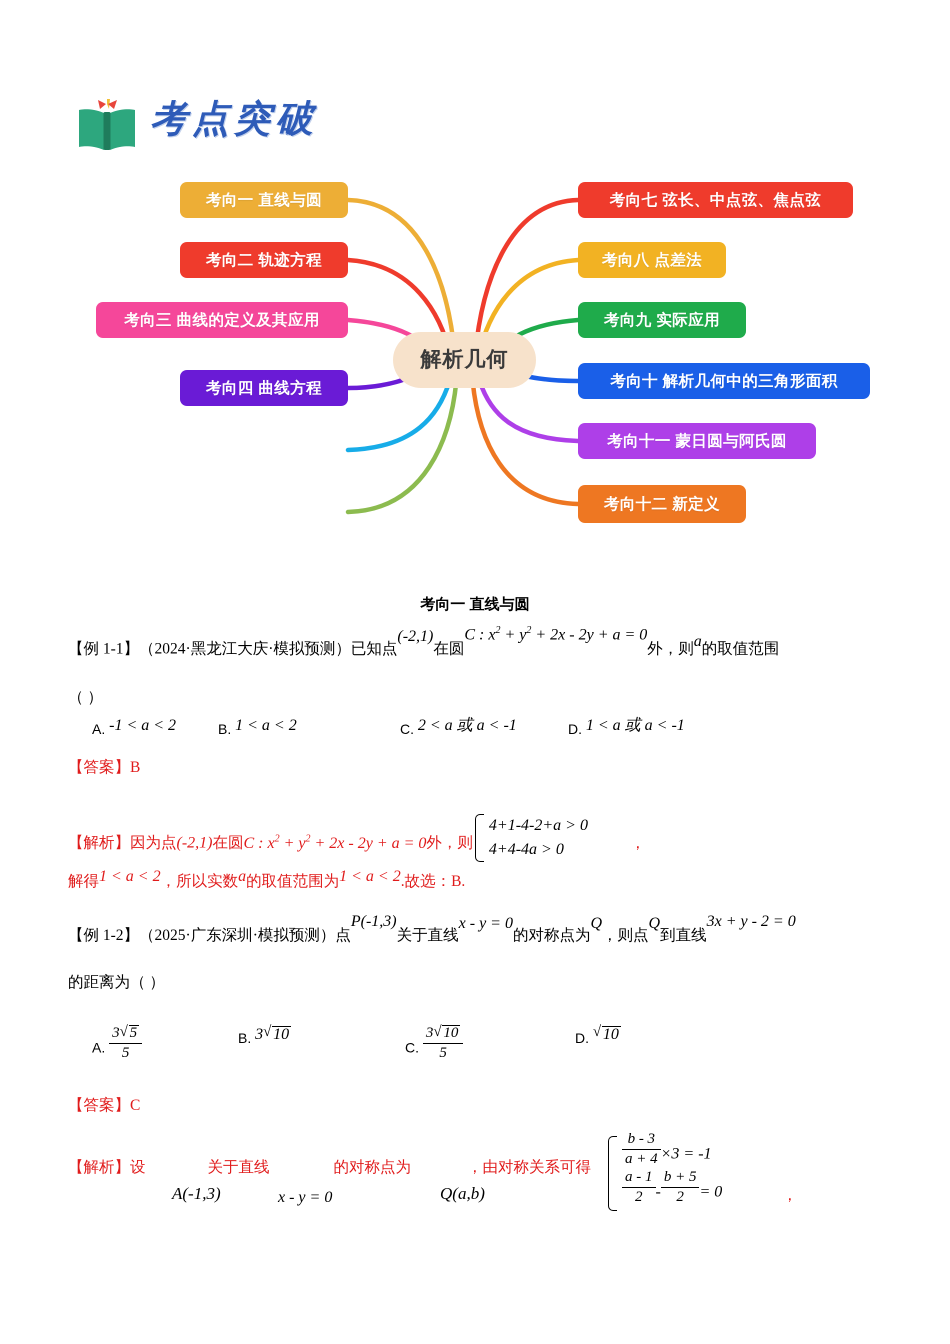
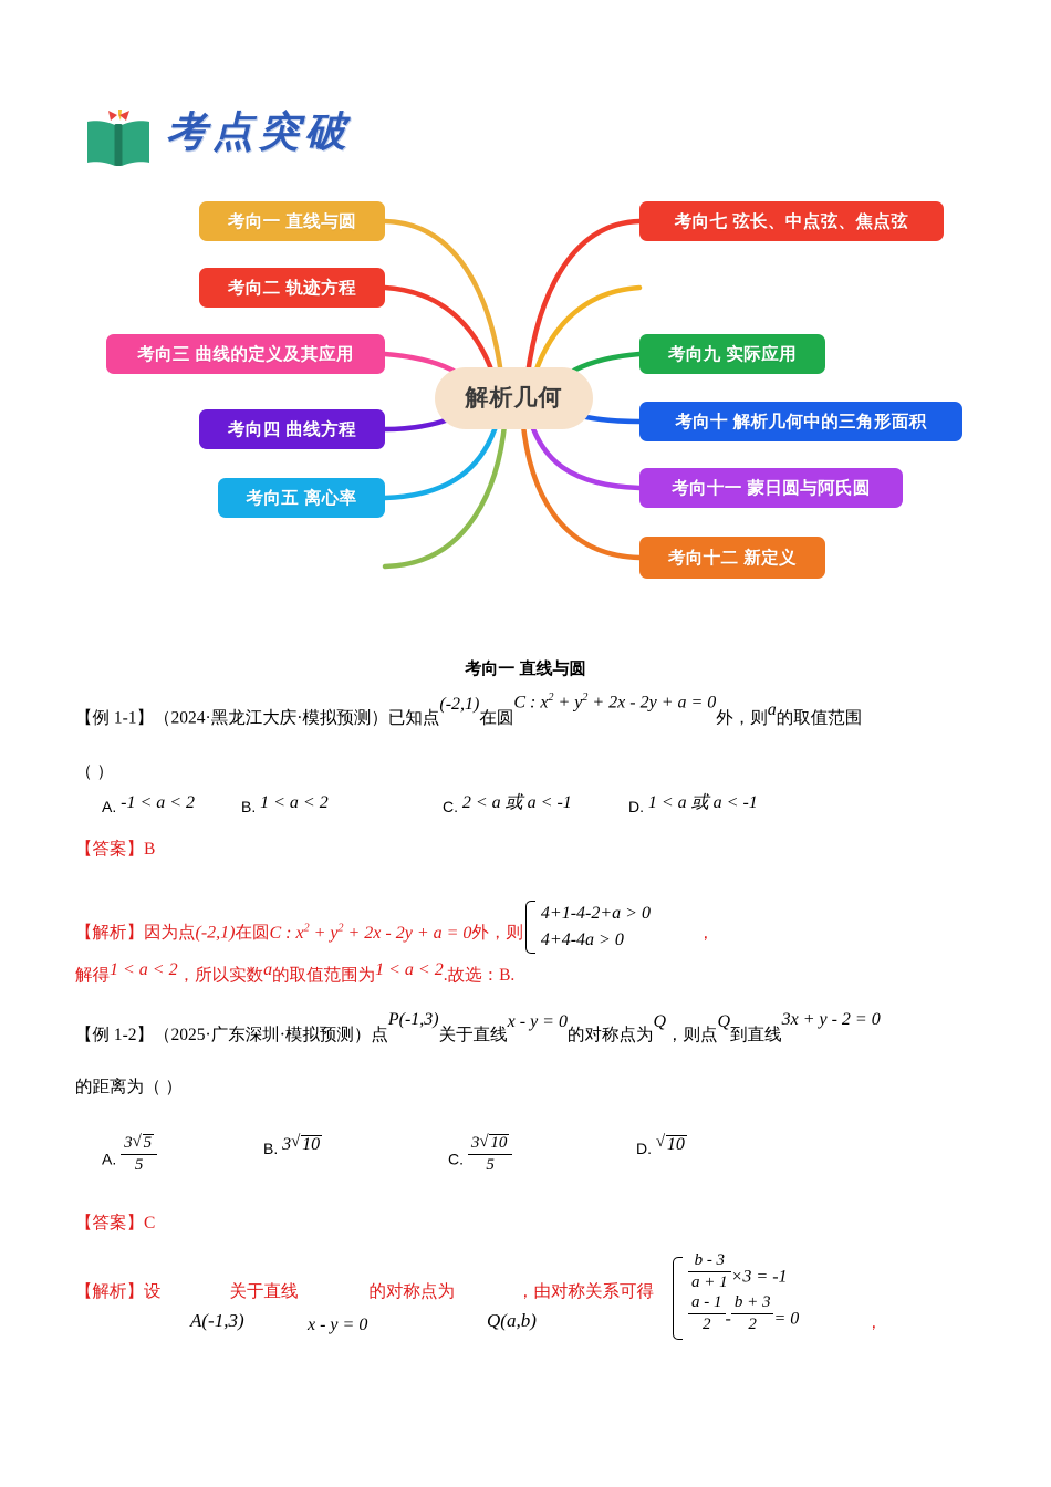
  考点突破
  考向一 直线与圆
  考向二 轨迹方程
  考向三 曲线的定义及其应用
  考向四 曲线方程
+ 考向五 离心率
  考向七 弦长、中点弦、焦点弦
- 考向八 点差法
  考向九 实际应用
  考向十 解析几何中的三角形面积
  考向十一 蒙日圆与阿氏圆
  考向十二 新定义
  解析几何
  考向一 直线与圆
  【例 1-1】（2024·黑龙江大庆·模拟预测）已知点(-2,1)在圆C : x2 + y2 + 2x - 2y + a = 0外，则a的取值范围
  （ ）
  A. -1 < a < 2
  B. 1 < a < 2
  C. 2 < a 或 a < -1
  D. 1 < a 或 a < -1
  【答案】B
  【解析】因为点(-2,1)在圆C : x2 + y2 + 2x - 2y + a = 0外，则
  4+1-4-2+a > 0
  4+4-4a > 0
  ，
  解得1 < a < 2，所以实数a的取值范围为1 < a < 2.故选：B.
  【例 1-2】（2025·广东深圳·模拟预测）点P(-1,3)关于直线x - y = 0的对称点为Q，则点Q到直线3x + y - 2 = 0
  的距离为（ ）
  A.
  3 5
  5
  B. 3 10
  C.
  3 10
  5
  D. 10
  【答案】C
  【解析】设 关于直线 的对称点为 ，由对称关系可得
  A(-1,3)
  x - y = 0
  Q(a,b)
  b - 3
- a + 4
+ a + 1
  ×3 = -1
  a - 1
  2
  -
- b + 5
+ b + 3
  2
  = 0
  ，
